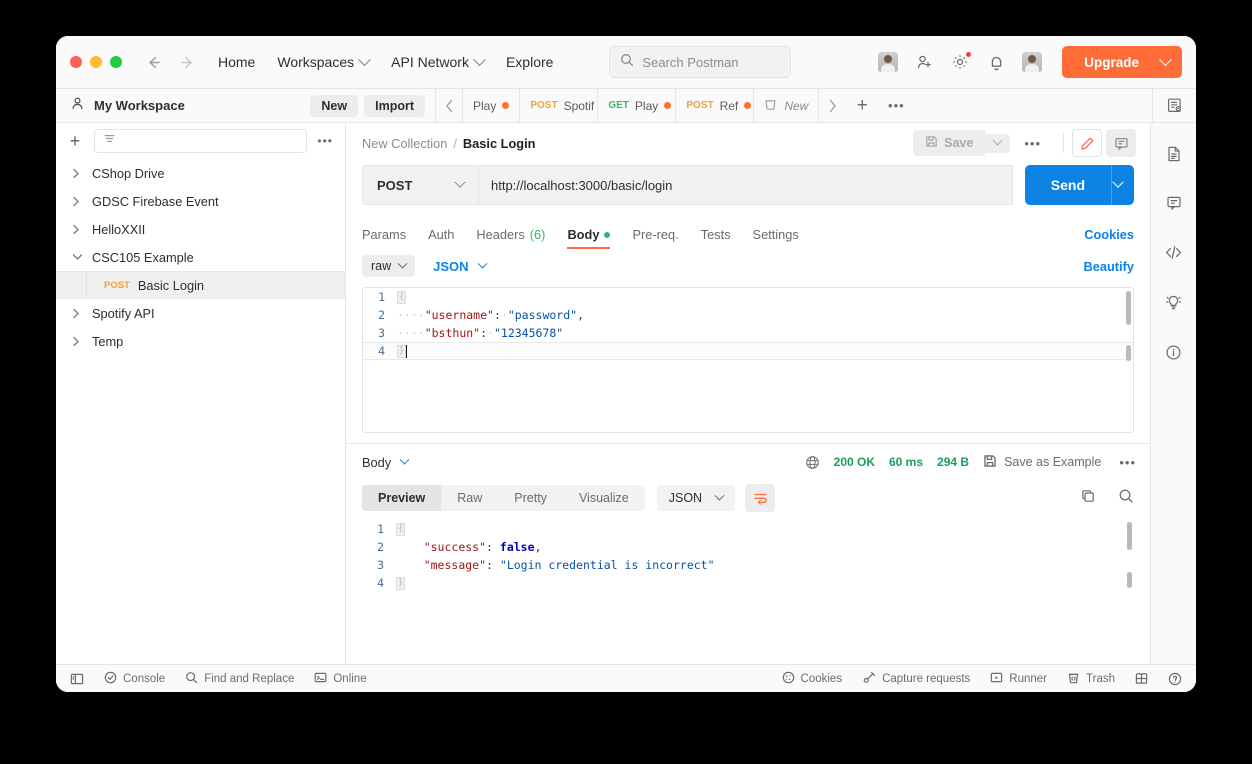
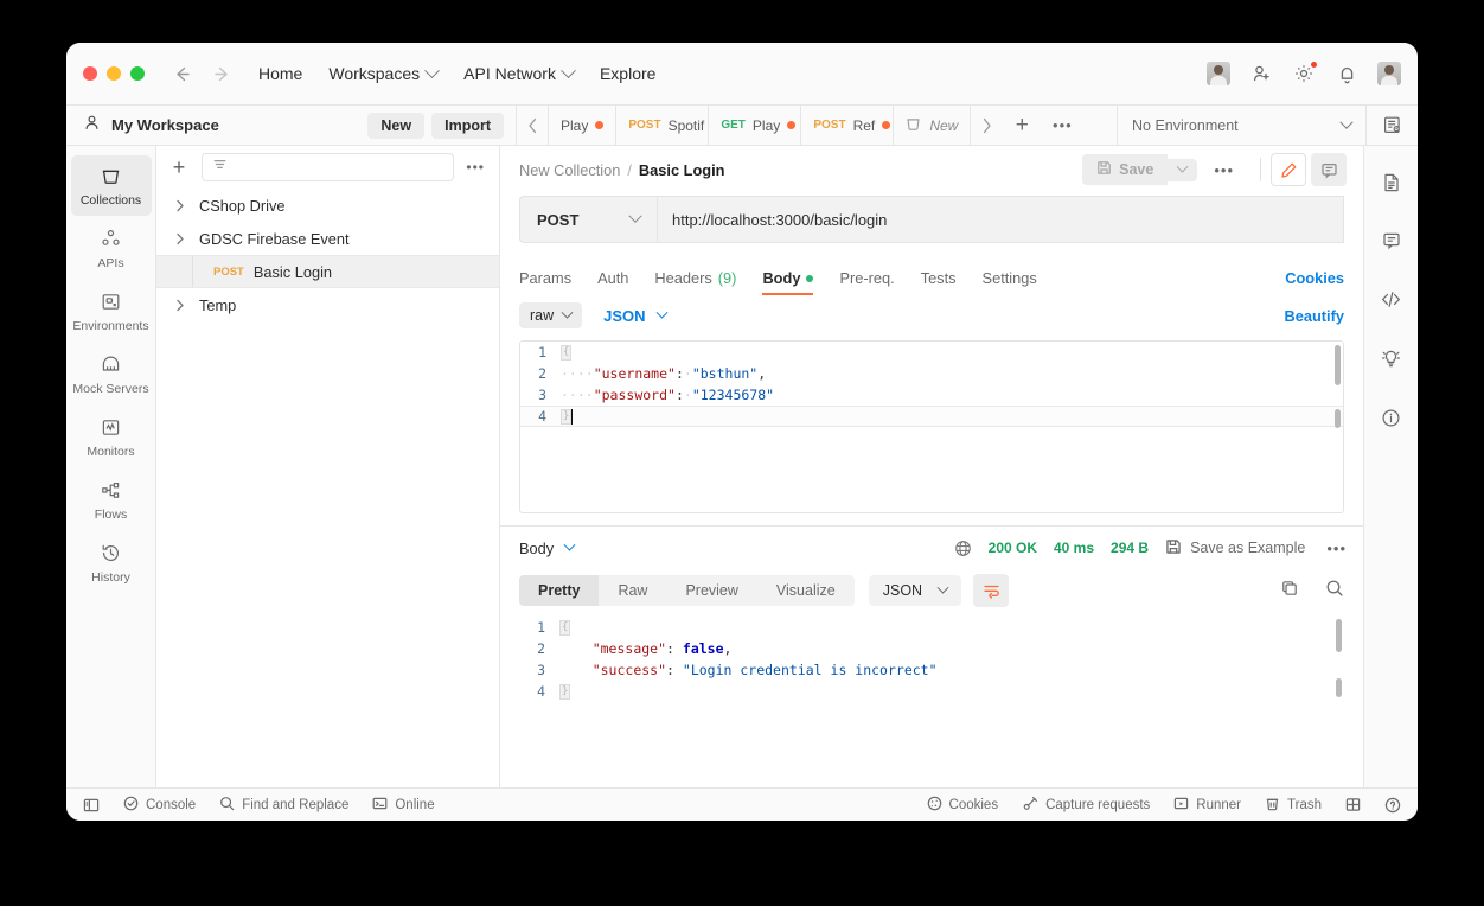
  Home
  Workspaces
  API Network
  Explore
- Search Postman
- Upgrade
  My Workspace
  New
  Import
  Play
  POST
  Spotif
  GET
  Play
  POST
  Ref
  New
  +
  •••
+ No Environment
+ Collections
+ APIs
+ Environments
+ Mock Servers
+ Monitors
+ Flows
+ History
  +
  •••
  CShop Drive
  GDSC Firebase Event
- HelloXXII
- CSC105 Example
  POST
  Basic Login
- Spotify API
  Temp
  New Collection
  /
  Basic Login
  Save
  •••
  POST
  http://localhost:3000/basic/login
- Send
  Params
  Auth
  Headers
- (6)
+ (9)
  Body
  Pre-req.
  Tests
  Settings
  Cookies
  raw
  JSON
  Beautify
  1
  {
  2
- ····"username":·"password",
+ ····"username":·"bsthun",
  3
- ····"bsthun":·"12345678"
+ ····"password":·"12345678"
  4
  }
  Body
  200 OK
- 60 ms
+ 40 ms
  294 B
  Save as Example
  •••
- Preview
+ Pretty
  Raw
- Pretty
+ Preview
  Visualize
  JSON
  1
  {
  2
- "success": false,
+ "message": false,
  3
- "message": "Login credential is incorrect"
+ "success": "Login credential is incorrect"
  4
  }
  Console
  Find and Replace
  Online
  Cookies
  Capture requests
  Runner
  Trash
